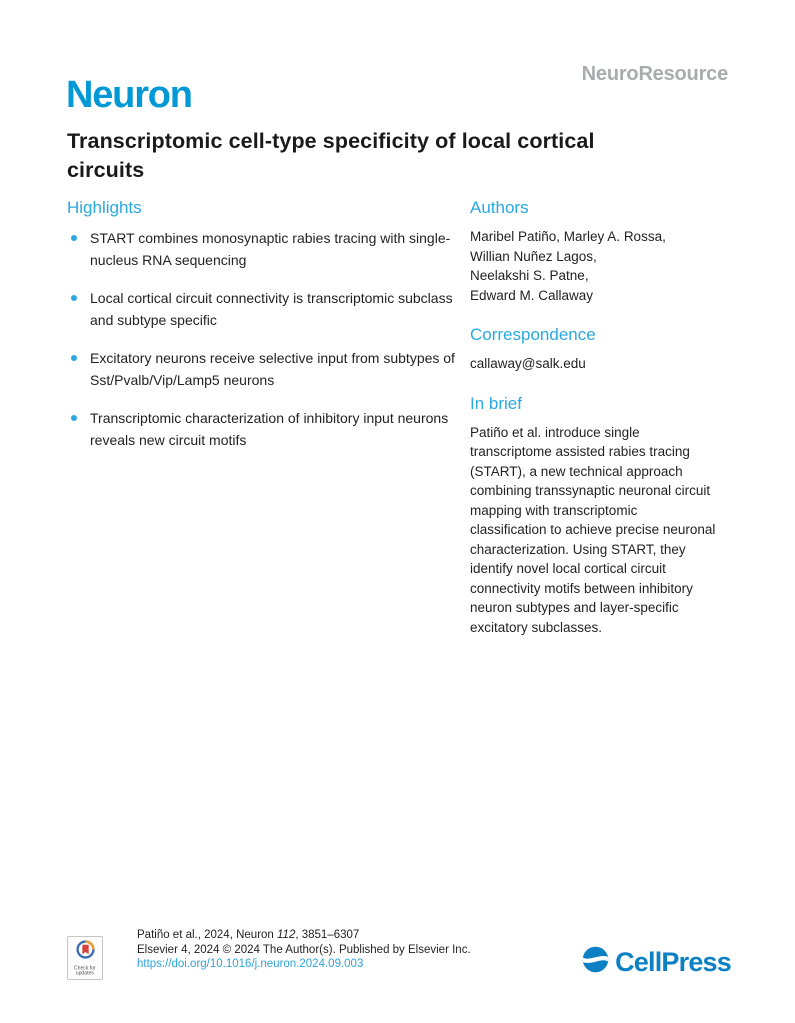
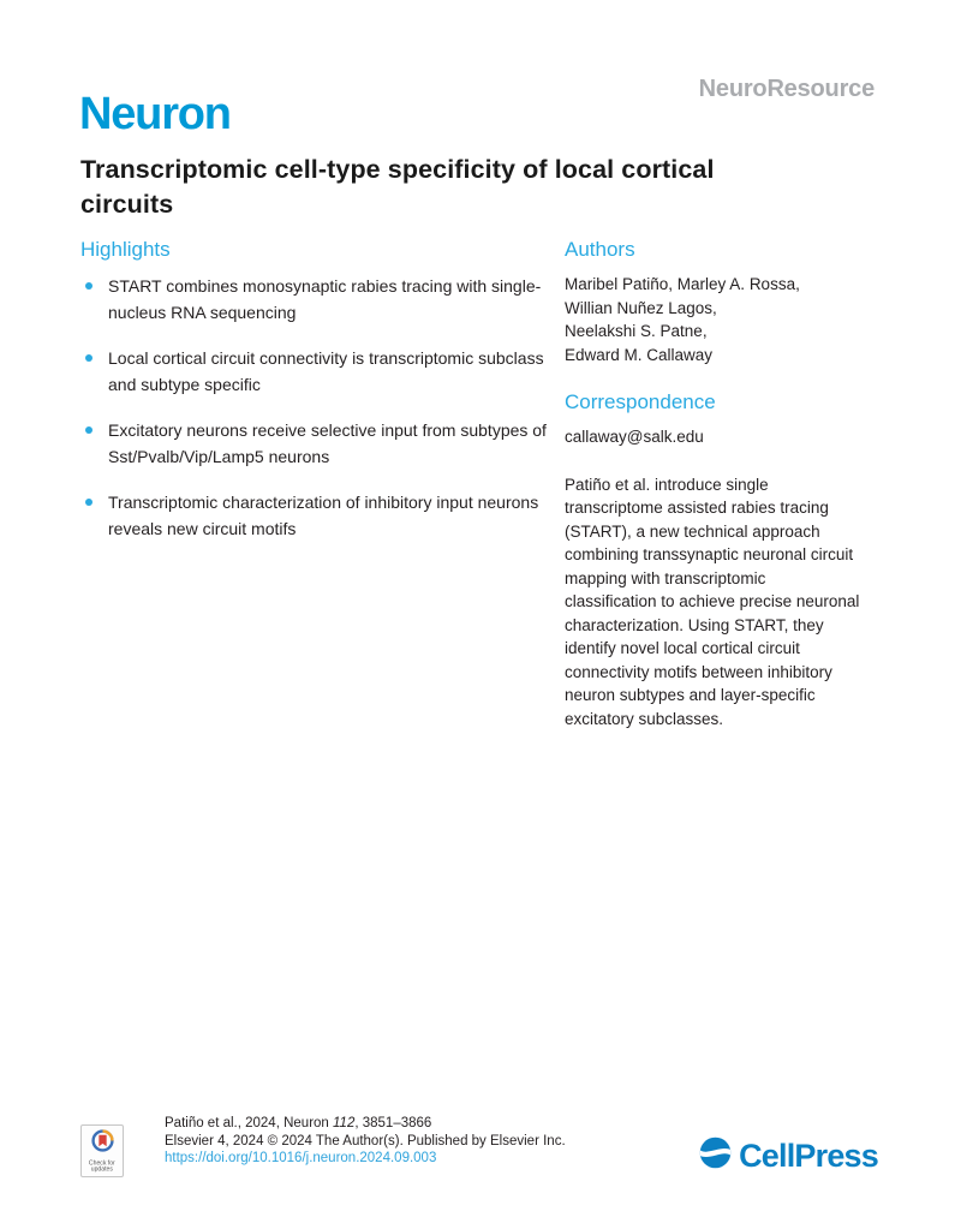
  Neuron
  NeuroResource
  Transcriptomic cell-type specificity of local cortical
  circuits
  Highlights
  START combines monosynaptic rabies tracing with single-
  nucleus RNA sequencing
  Local cortical circuit connectivity is transcriptomic subclass
  and subtype specific
  Excitatory neurons receive selective input from subtypes of
  Sst/Pvalb/Vip/Lamp5 neurons
  Transcriptomic characterization of inhibitory input neurons
  reveals new circuit motifs
  Authors
  Maribel Patiño, Marley A. Rossa,
  Willian Nuñez Lagos,
  Neelakshi S. Patne,
  Edward M. Callaway
  Correspondence
  callaway@salk.edu
- In brief
  Patiño et al. introduce single
  transcriptome assisted rabies tracing
  (START), a new technical approach
  combining transsynaptic neuronal circuit
  mapping with transcriptomic
  classification to achieve precise neuronal
  characterization. Using START, they
  identify novel local cortical circuit
  connectivity motifs between inhibitory
  neuron subtypes and layer-specific
  excitatory subclasses.
- Patiño et al., 2024, Neuron 112, 3851–6307
+ Patiño et al., 2024, Neuron 112, 3851–3866
  Elsevier 4, 2024 © 2024 The Author(s). Published by Elsevier Inc.
  https://doi.org/10.1016/j.neuron.2024.09.003
  CellPress
